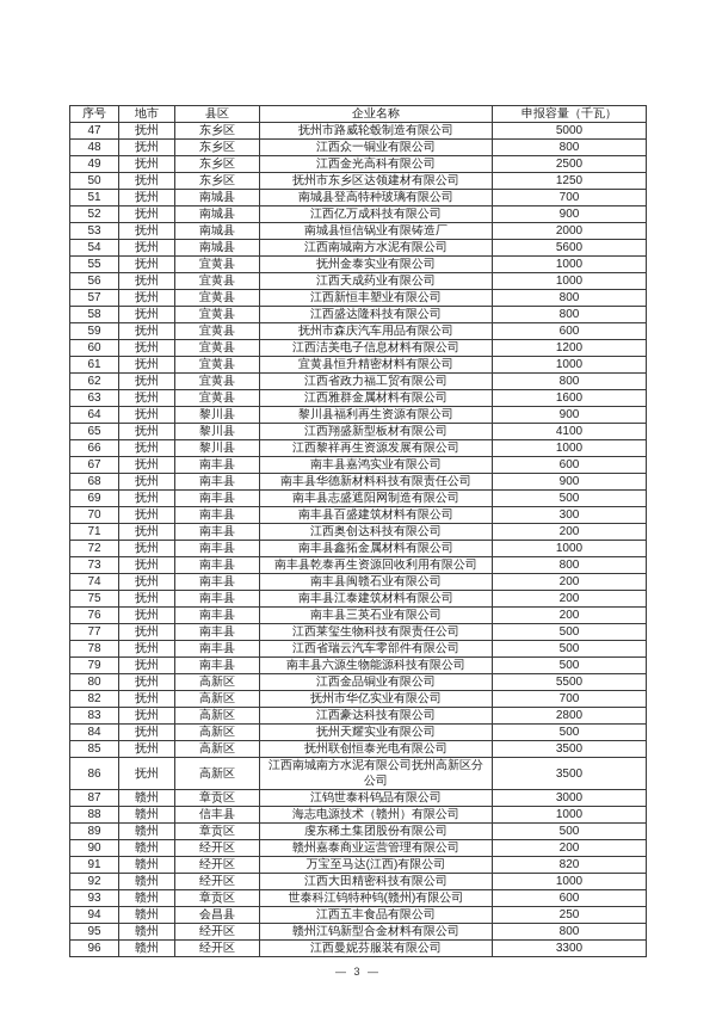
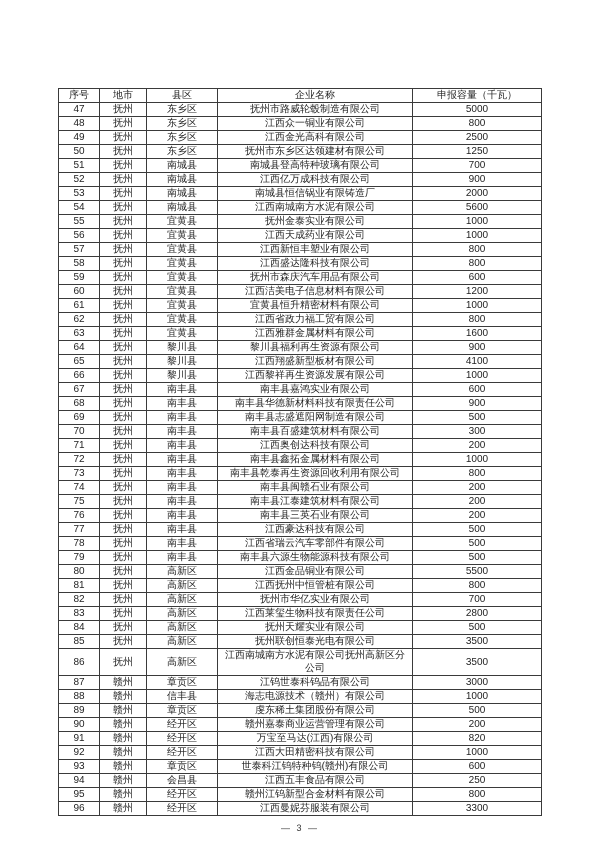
  序号	地市	县区	企业名称	申报容量（千瓦）
  47	抚州	东乡区	抚州市路威轮毂制造有限公司	5000
  48	抚州	东乡区	江西众一铜业有限公司	800
  49	抚州	东乡区	江西金光高科有限公司	2500
  50	抚州	东乡区	抚州市东乡区达领建材有限公司	1250
  51	抚州	南城县	南城县登高特种玻璃有限公司	700
  52	抚州	南城县	江西亿万成科技有限公司	900
  53	抚州	南城县	南城县恒信锅业有限铸造厂	2000
  54	抚州	南城县	江西南城南方水泥有限公司	5600
  55	抚州	宜黄县	抚州金泰实业有限公司	1000
  56	抚州	宜黄县	江西天成药业有限公司	1000
  57	抚州	宜黄县	江西新恒丰塑业有限公司	800
  58	抚州	宜黄县	江西盛达隆科技有限公司	800
  59	抚州	宜黄县	抚州市森庆汽车用品有限公司	600
  60	抚州	宜黄县	江西洁美电子信息材料有限公司	1200
  61	抚州	宜黄县	宜黄县恒升精密材料有限公司	1000
  62	抚州	宜黄县	江西省政力福工贸有限公司	800
  63	抚州	宜黄县	江西雅群金属材料有限公司	1600
  64	抚州	黎川县	黎川县福利再生资源有限公司	900
  65	抚州	黎川县	江西翔盛新型板材有限公司	4100
  66	抚州	黎川县	江西黎祥再生资源发展有限公司	1000
  67	抚州	南丰县	南丰县嘉鸿实业有限公司	600
  68	抚州	南丰县	南丰县华德新材料科技有限责任公司	900
  69	抚州	南丰县	南丰县志盛遮阳网制造有限公司	500
  70	抚州	南丰县	南丰县百盛建筑材料有限公司	300
  71	抚州	南丰县	江西奥创达科技有限公司	200
  72	抚州	南丰县	南丰县鑫拓金属材料有限公司	1000
  73	抚州	南丰县	南丰县乾泰再生资源回收利用有限公司	800
  74	抚州	南丰县	南丰县闽赣石业有限公司	200
  75	抚州	南丰县	南丰县江泰建筑材料有限公司	200
  76	抚州	南丰县	南丰县三英石业有限公司	200
- 77	抚州	南丰县	江西莱玺生物科技有限责任公司	500
+ 77	抚州	南丰县	江西豪达科技有限公司	500
  78	抚州	南丰县	江西省瑞云汽车零部件有限公司	500
  79	抚州	南丰县	南丰县六源生物能源科技有限公司	500
  80	抚州	高新区	江西金品铜业有限公司	5500
+ 81	抚州	高新区	江西抚州中恒管桩有限公司	800
  82	抚州	高新区	抚州市华亿实业有限公司	700
- 83	抚州	高新区	江西豪达科技有限公司	2800
+ 83	抚州	高新区	江西莱玺生物科技有限责任公司	2800
  84	抚州	高新区	抚州天耀实业有限公司	500
  85	抚州	高新区	抚州联创恒泰光电有限公司	3500
  86	抚州	高新区	江西南城南方水泥有限公司抚州高新区分公司	3500
  87	赣州	章贡区	江钨世泰科钨品有限公司	3000
  88	赣州	信丰县	海志电源技术（赣州）有限公司	1000
  89	赣州	章贡区	虔东稀土集团股份有限公司	500
  90	赣州	经开区	赣州嘉泰商业运营管理有限公司	200
  91	赣州	经开区	万宝至马达(江西)有限公司	820
  92	赣州	经开区	江西大田精密科技有限公司	1000
  93	赣州	章贡区	世泰科江钨特种钨(赣州)有限公司	600
  94	赣州	会昌县	江西五丰食品有限公司	250
  95	赣州	经开区	赣州江钨新型合金材料有限公司	800
  96	赣州	经开区	江西曼妮芬服装有限公司	3300
  — 3 —
